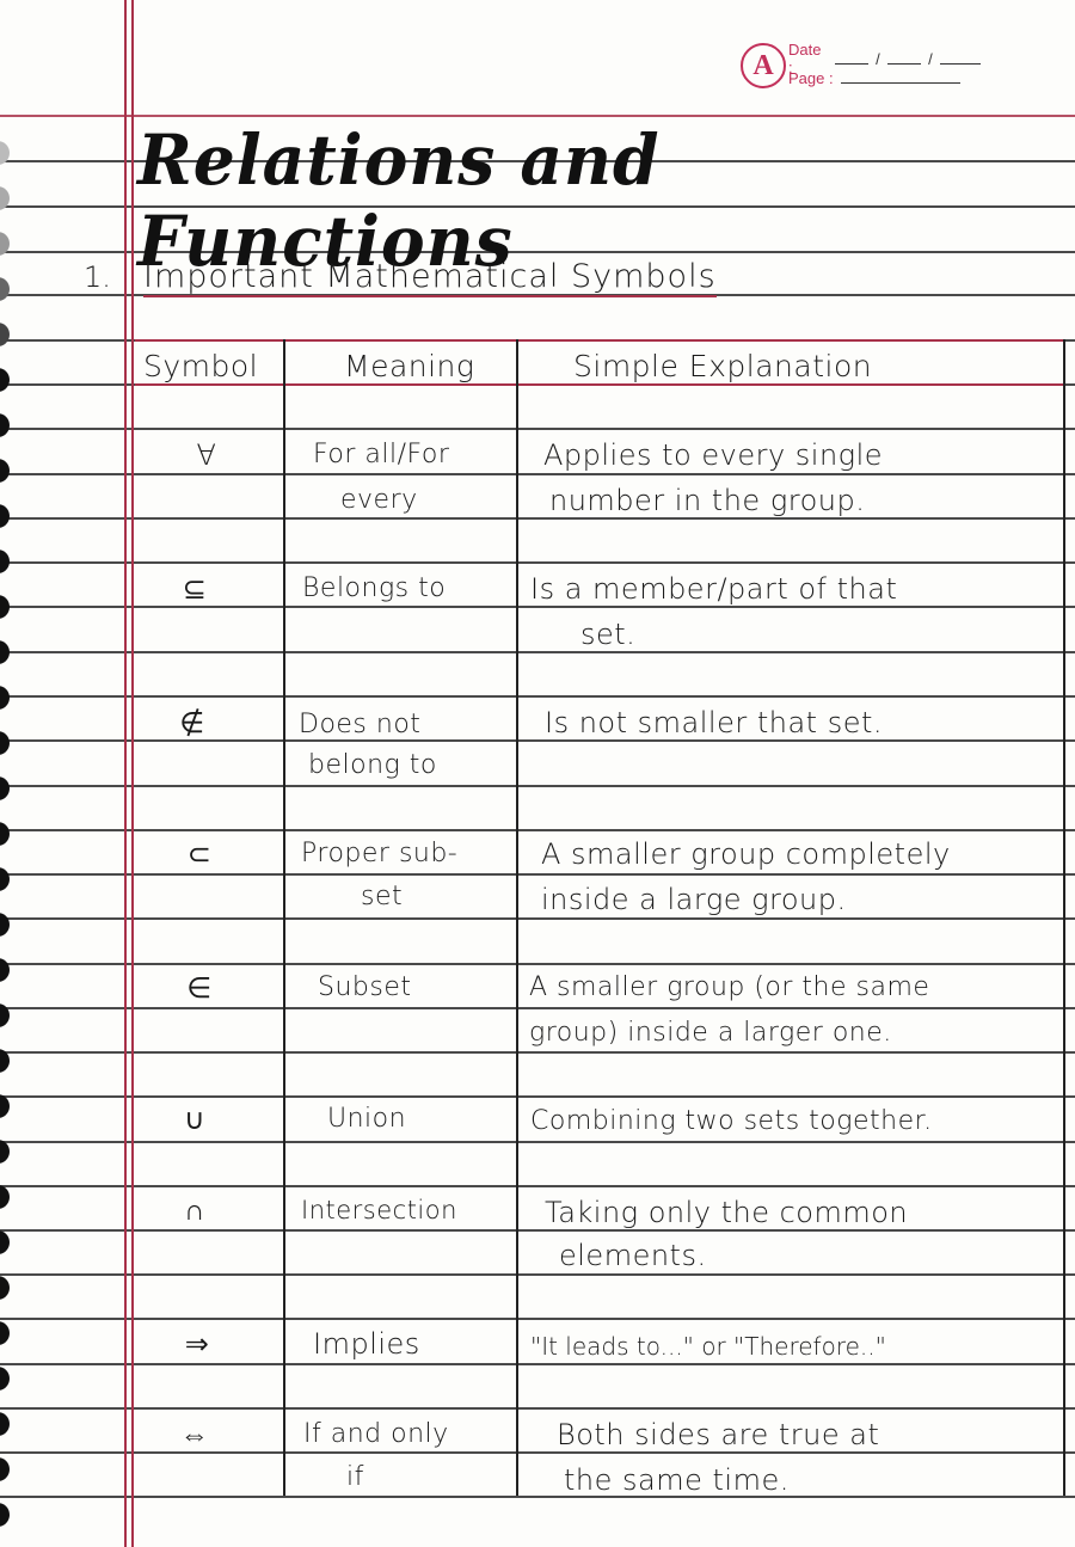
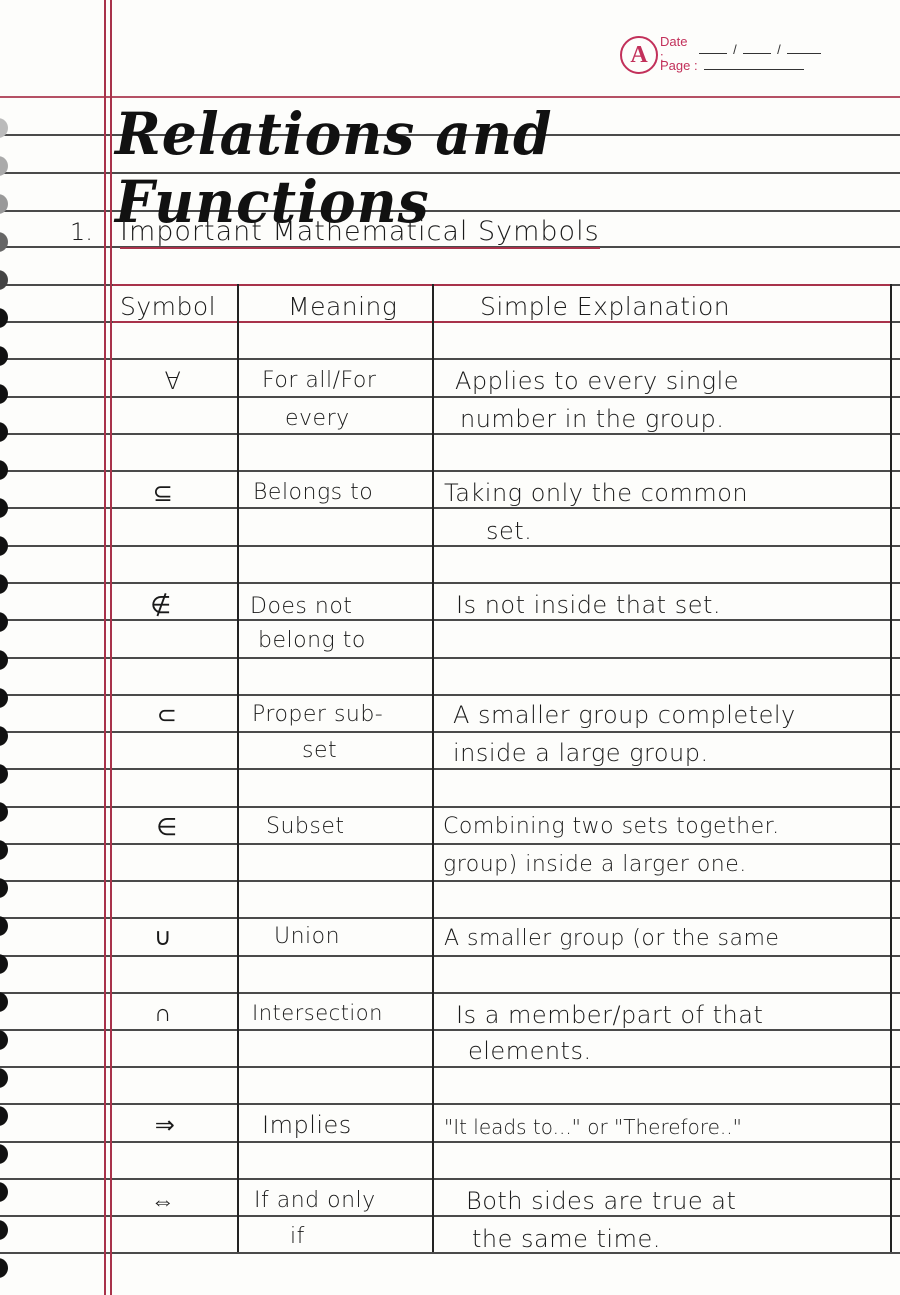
  A
  Date :
  /
  /
  Page :
  Relations and Functions
  1.
  Important Mathematical Symbols
  Symbol
  Meaning
  Simple Explanation
  ∀
  For all/For
  every
  Applies to every single
  number in the group.
  ⊆
  Belongs to
- Is a member/part of that
+ Taking only the common
  set.
  ∉
  Does not
  belong to
- Is not smaller that set.
+ Is not inside that set.
  ⊂
  Proper sub-
  set
  A smaller group completely
  inside a large group.
  ∈
  Subset
- A smaller group (or the same
+ Combining two sets together.
  group) inside a larger one.
  ∪
  Union
- Combining two sets together.
+ A smaller group (or the same
  ∩
  Intersection
- Taking only the common
+ Is a member/part of that
  elements.
  ⇒
  Implies
  "It leads to..." or "Therefore.."
  ⇔
  If and only
  if
  Both sides are true at
  the same time.
